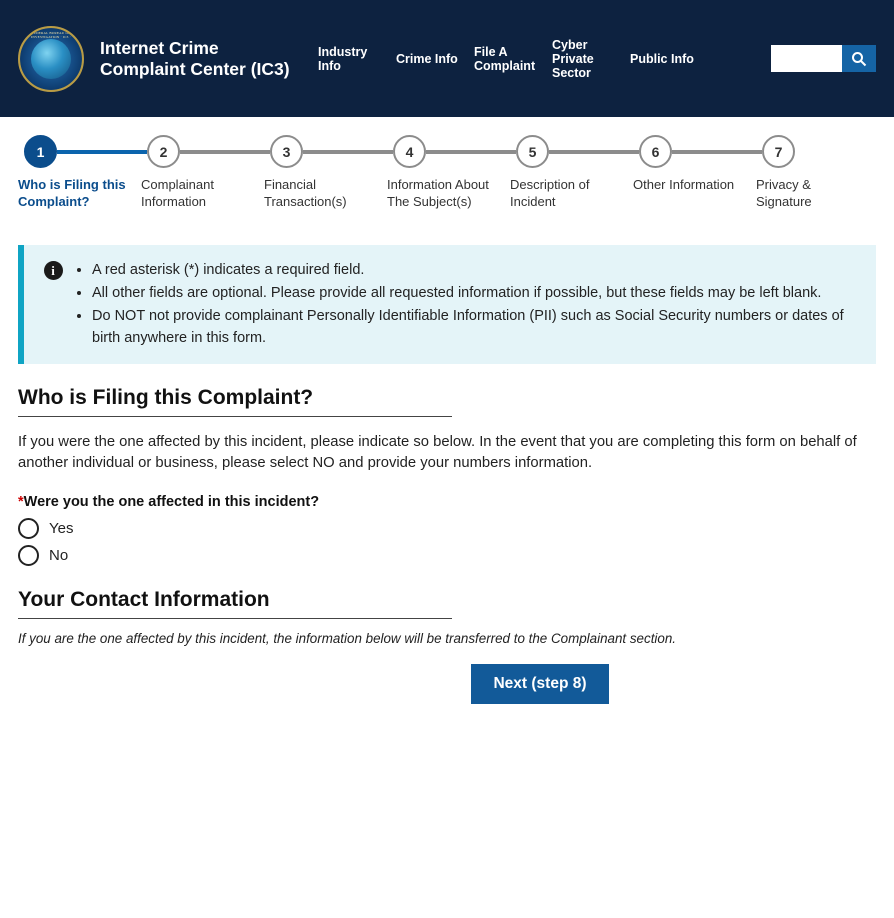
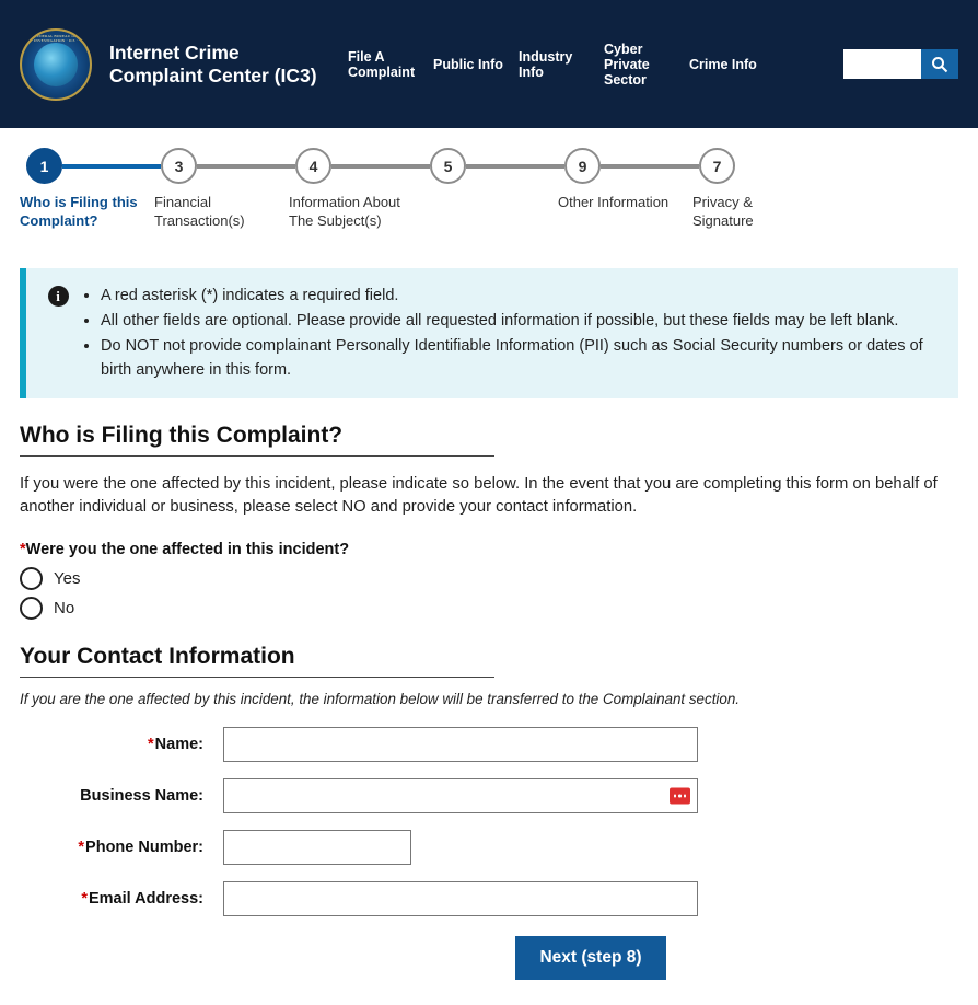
  Internet Crime Complaint Center (IC3)
- Industry Info
+ File A Complaint
- Crime Info
+ Public Info
- File A Complaint
+ Industry Info
  Cyber Private Sector
- Public Info
+ Crime Info
  1
  Who is Filing this Complaint?
- 2
- Complainant Information
  3
  Financial Transaction(s)
  4
  Information About The Subject(s)
  5
- Description of Incident
- 6
+ 9
  Other Information
  7
  Privacy & Signature
  i
  A red asterisk (*) indicates a required field.
  All other fields are optional. Please provide all requested information if possible, but these fields may be left blank.
  Do NOT not provide complainant Personally Identifiable Information (PII) such as Social Security numbers or dates of birth anywhere in this form.
  Who is Filing this Complaint?
- If you were the one affected by this incident, please indicate so below. In the event that you are completing this form on behalf of another individual or business, please select NO and provide your numbers information.
+ If you were the one affected by this incident, please indicate so below. In the event that you are completing this form on behalf of another individual or business, please select NO and provide your contact information.
  *Were you the one affected in this incident?
  Yes
  No
  Your Contact Information
  If you are the one affected by this incident, the information below will be transferred to the Complainant section.
+ *Name:
+ Business Name:
+ *Phone Number:
+ *Email Address:
  Next (step 8)
